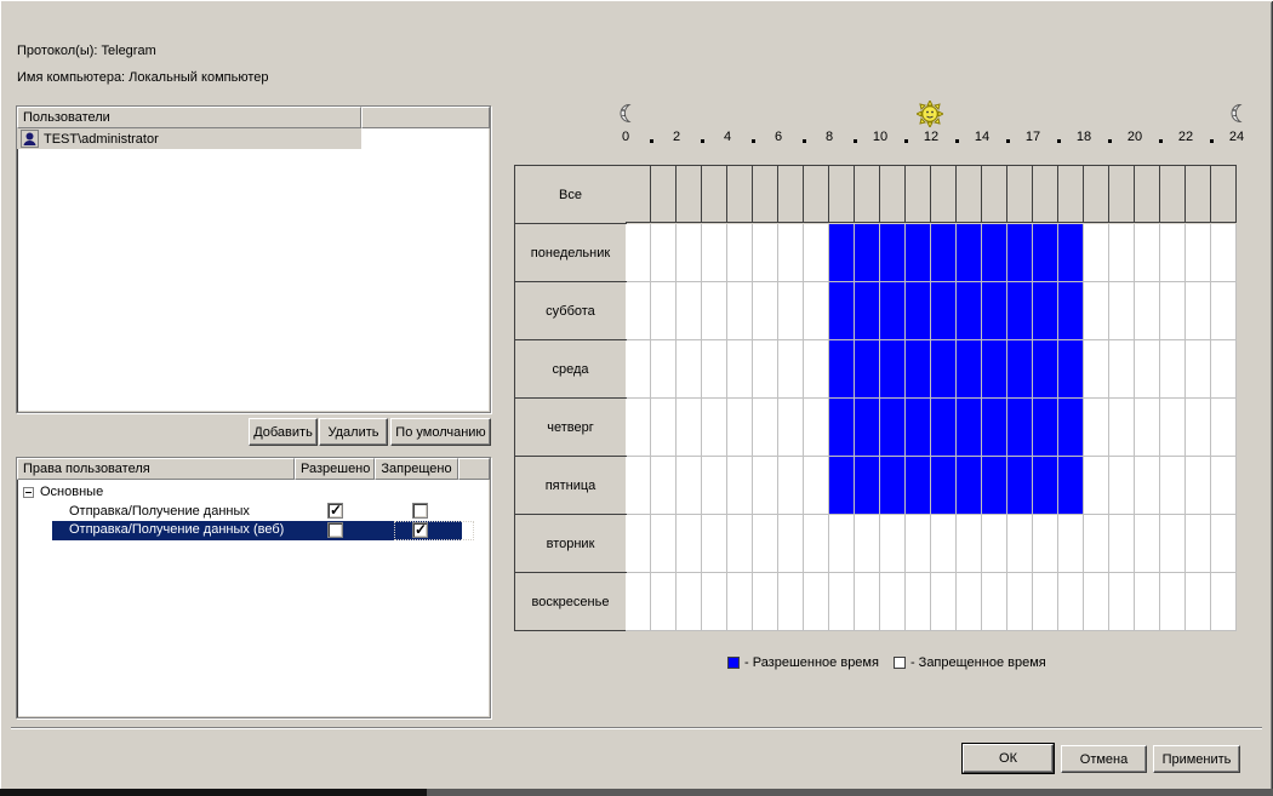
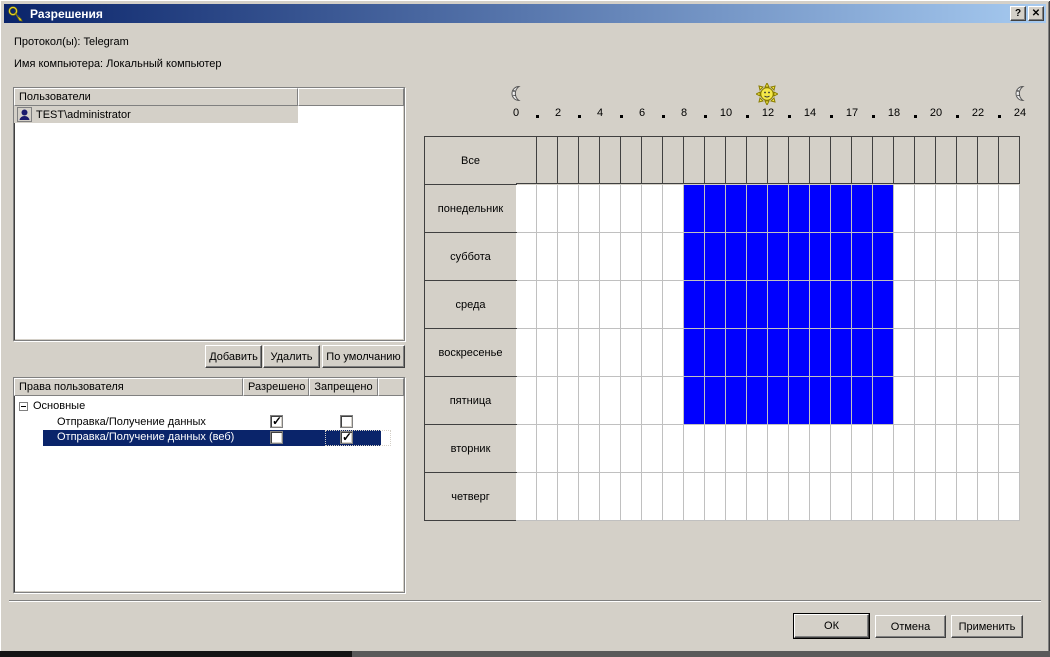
+ Разрешения
+ ?
+ ✕
  Протокол(ы): Telegram
  Имя компьютера: Локальный компьютер
  Пользователи
  TEST\administrator
  Добавить
  Удалить
  По умолчанию
  Права пользователя
  Разрешено
  Запрещено
  Основные
  Отправка/Получение данных
  Отправка/Получение данных (веб)
  0
  2
  4
  6
  8
  10
  12
  14
  17
  18
  20
  22
  24
  Все
  понедельник
  суббота
  среда
- четверг
+ воскресенье
  пятница
  вторник
- воскресенье
+ четверг
- - Разрешенное время
- - Запрещенное время
  ОК
  Отмена
  Применить
